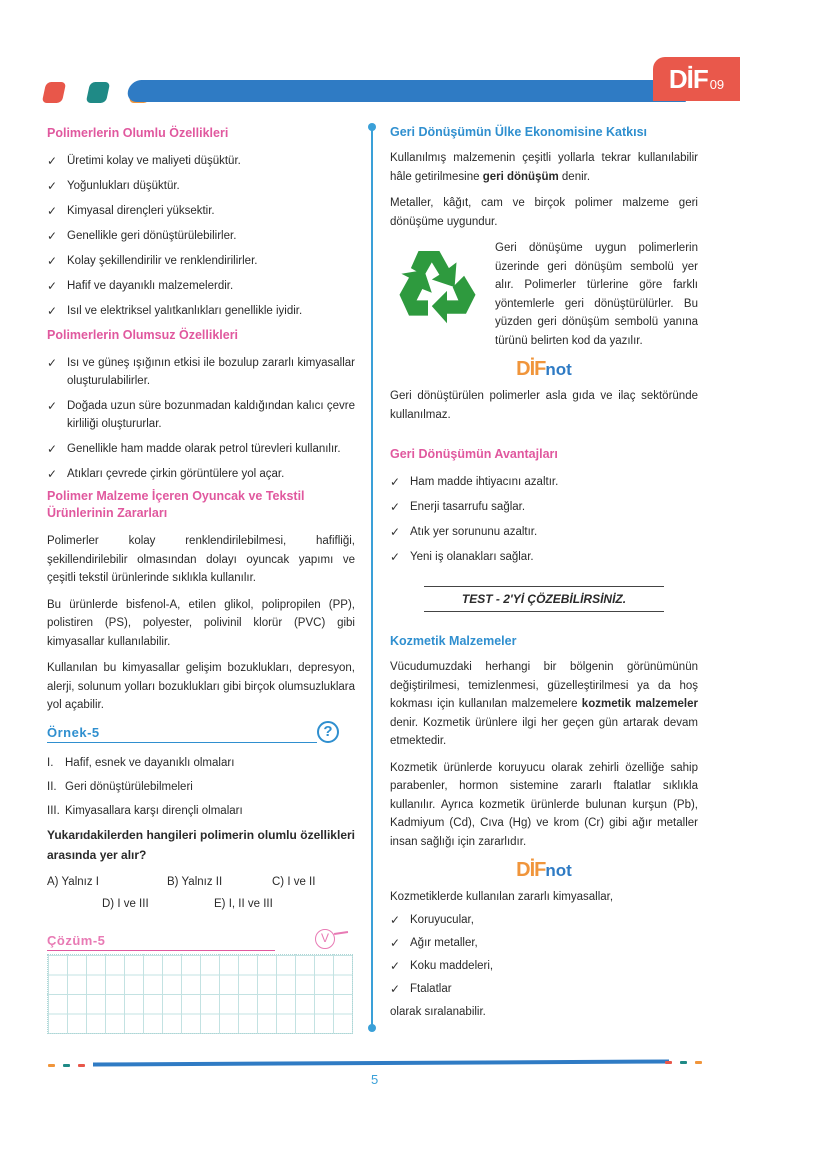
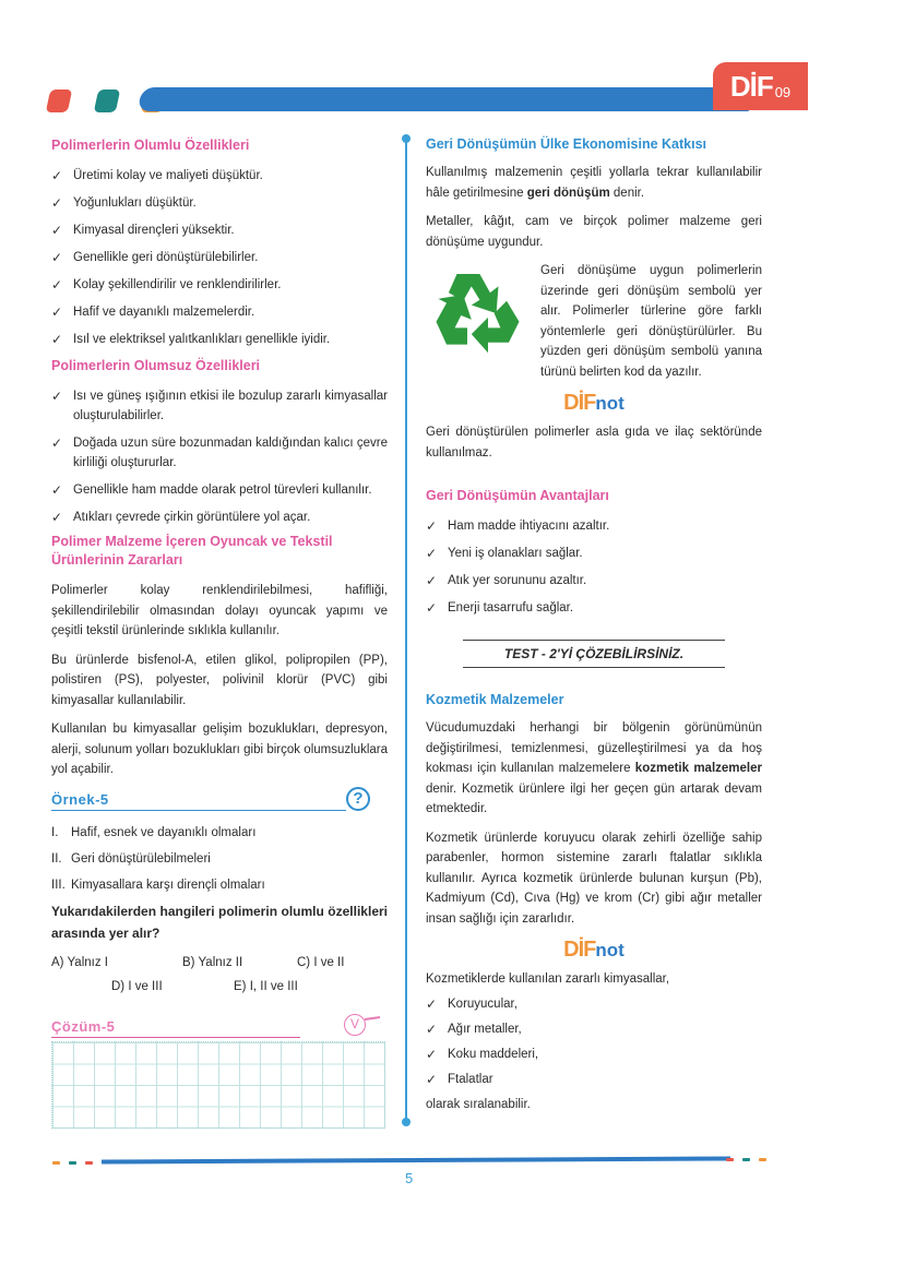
  DİF
  09
  Polimerlerin Olumlu Özellikleri
  ✓
  Üretimi kolay ve maliyeti düşüktür.
  ✓
  Yoğunlukları düşüktür.
  ✓
  Kimyasal dirençleri yüksektir.
  ✓
  Genellikle geri dönüştürülebilirler.
  ✓
  Kolay şekillendirilir ve renklendirilirler.
  ✓
  Hafif ve dayanıklı malzemelerdir.
  ✓
  Isıl ve elektriksel yalıtkanlıkları genellikle iyidir.
  Polimerlerin Olumsuz Özellikleri
  ✓
  Isı ve güneş ışığının etkisi ile bozulup zararlı kimyasallar oluşturulabilirler.
  ✓
  Doğada uzun süre bozunmadan kaldığından kalıcı çevre kirliliği oluştururlar.
  ✓
  Genellikle ham madde olarak petrol türevleri kullanılır.
  ✓
  Atıkları çevrede çirkin görüntülere yol açar.
  Polimer Malzeme İçeren Oyuncak ve Tekstil Ürünlerinin Zararları
  Polimerler kolay renklendirilebilmesi, hafifliği, şekillendirilebilir olmasından dolayı oyuncak yapımı ve çeşitli tekstil ürünlerinde sıklıkla kullanılır.
  Bu ürünlerde bisfenol-A, etilen glikol, polipropilen (PP), polistiren (PS), polyester, polivinil klorür (PVC) gibi kimyasallar kullanılabilir.
  Kullanılan bu kimyasallar gelişim bozuklukları, depresyon, alerji, solunum yolları bozuklukları gibi birçok olumsuzluklara yol açabilir.
  Örnek-5
  ?
  I.
  Hafif, esnek ve dayanıklı olmaları
  II.
  Geri dönüştürülebilmeleri
  III.
  Kimyasallara karşı dirençli olmaları
  Yukarıdakilerden hangileri polimerin olumlu özellikleri arasında yer alır?
  A) Yalnız I
  B) Yalnız II
  C) I ve II
  D) I ve III
  E) I, II ve III
  Çözüm-5
  V
  Geri Dönüşümün Ülke Ekonomisine Katkısı
  Kullanılmış malzemenin çeşitli yollarla tekrar kullanılabilir hâle getirilmesine geri dönüşüm denir.
  Metaller, kâğıt, cam ve birçok polimer malzeme geri dönüşüme uygundur.
  Geri dönüşüme uygun polimerlerin üzerinde geri dönüşüm sembolü yer alır. Polimerler türlerine göre farklı yöntemlerle geri dönüştürülürler. Bu yüzden geri dönüşüm sembolü yanına türünü belirten kod da yazılır.
  DİFnot
  Geri dönüştürülen polimerler asla gıda ve ilaç sektöründe kullanılmaz.
  Geri Dönüşümün Avantajları
  ✓
  Ham madde ihtiyacını azaltır.
  ✓
- Enerji tasarrufu sağlar.
+ Yeni iş olanakları sağlar.
  ✓
  Atık yer sorununu azaltır.
  ✓
- Yeni iş olanakları sağlar.
+ Enerji tasarrufu sağlar.
  TEST - 2'Yİ ÇÖZEBİLİRSİNİZ.
  Kozmetik Malzemeler
  Vücudumuzdaki herhangi bir bölgenin görünümünün değiştirilmesi, temizlenmesi, güzelleştirilmesi ya da hoş kokması için kullanılan malzemelere kozmetik malzemeler denir. Kozmetik ürünlere ilgi her geçen gün artarak devam etmektedir.
  Kozmetik ürünlerde koruyucu olarak zehirli özelliğe sahip parabenler, hormon sistemine zararlı ftalatlar sıklıkla kullanılır. Ayrıca kozmetik ürünlerde bulunan kurşun (Pb), Kadmiyum (Cd), Cıva (Hg) ve krom (Cr) gibi ağır metaller insan sağlığı için zararlıdır.
  DİFnot
  Kozmetiklerde kullanılan zararlı kimyasallar,
  ✓
  Koruyucular,
  ✓
  Ağır metaller,
  ✓
  Koku maddeleri,
  ✓
  Ftalatlar
  olarak sıralanabilir.
  5
